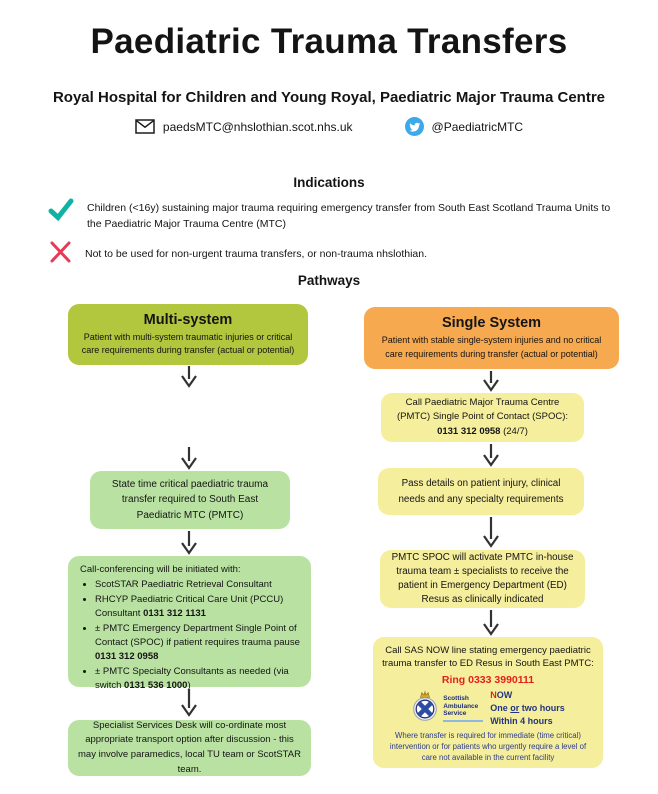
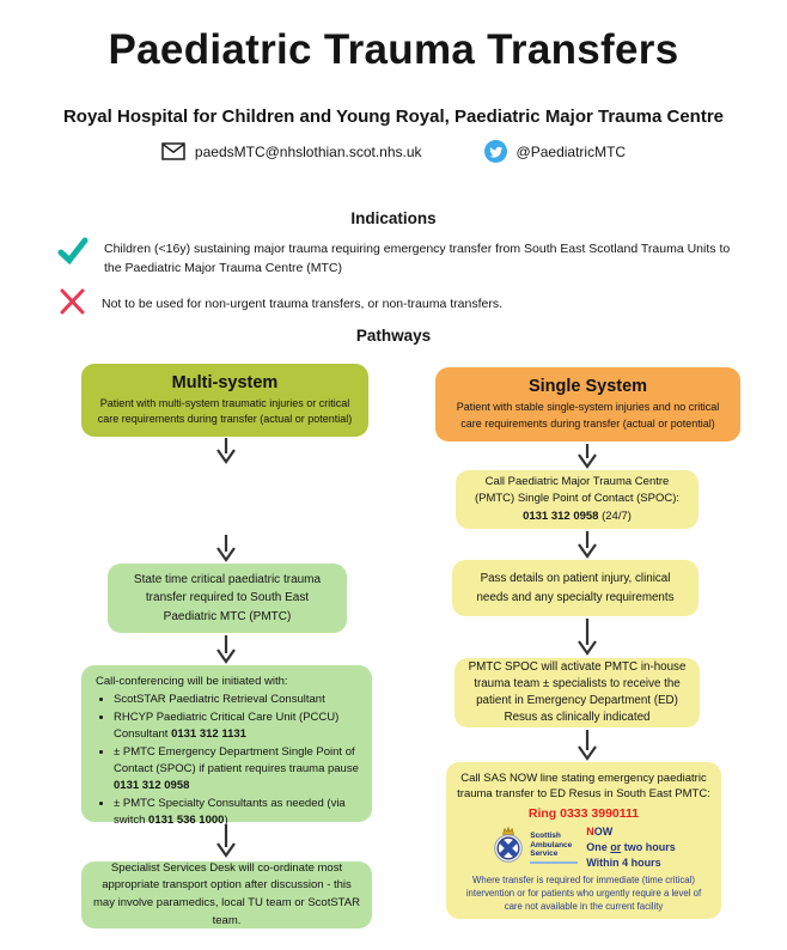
  Paediatric Trauma Transfers
  Royal Hospital for Children and Young Royal, Paediatric Major Trauma Centre
  paedsMTC@nhslothian.scot.nhs.uk
  @PaediatricMTC
  Indications
  Children (<16y) sustaining major trauma requiring emergency transfer from South East Scotland Trauma Units to the Paediatric Major Trauma Centre (MTC)
- Not to be used for non-urgent trauma transfers, or non-trauma nhslothian.
+ Not to be used for non-urgent trauma transfers, or non-trauma transfers.
  Pathways
  Multi-system
  Patient with multi-system traumatic injuries or critical care requirements during transfer (actual or potential)
  State time critical paediatric trauma transfer required to South East Paediatric MTC (PMTC)
  Call-conferencing will be initiated with:
  ScotSTAR Paediatric Retrieval Consultant
  RHCYP Paediatric Critical Care Unit (PCCU) Consultant 0131 312 1131
  ± PMTC Emergency Department Single Point of Contact (SPOC) if patient requires trauma pause 0131 312 0958
  ± PMTC Specialty Consultants as needed (via switch 0131 536 1000)
  Specialist Services Desk will co-ordinate most appropriate transport option after discussion - this may involve paramedics, local TU team or ScotSTAR team.
  Single System
  Patient with stable single-system injuries and no critical care requirements during transfer (actual or potential)
  Call Paediatric Major Trauma Centre (PMTC) Single Point of Contact (SPOC): 0131 312 0958 (24/7)
  Pass details on patient injury, clinical needs and any specialty requirements
  PMTC SPOC will activate PMTC in-house trauma team ± specialists to receive the patient in Emergency Department (ED) Resus as clinically indicated
  Call SAS NOW line stating emergency paediatric trauma transfer to ED Resus in South East PMTC:
  Ring 0333 3990111
  NOW
  One or two hours
  Within 4 hours
  Where transfer is required for immediate (time critical) intervention or for patients who urgently require a level of care not available in the current facility
